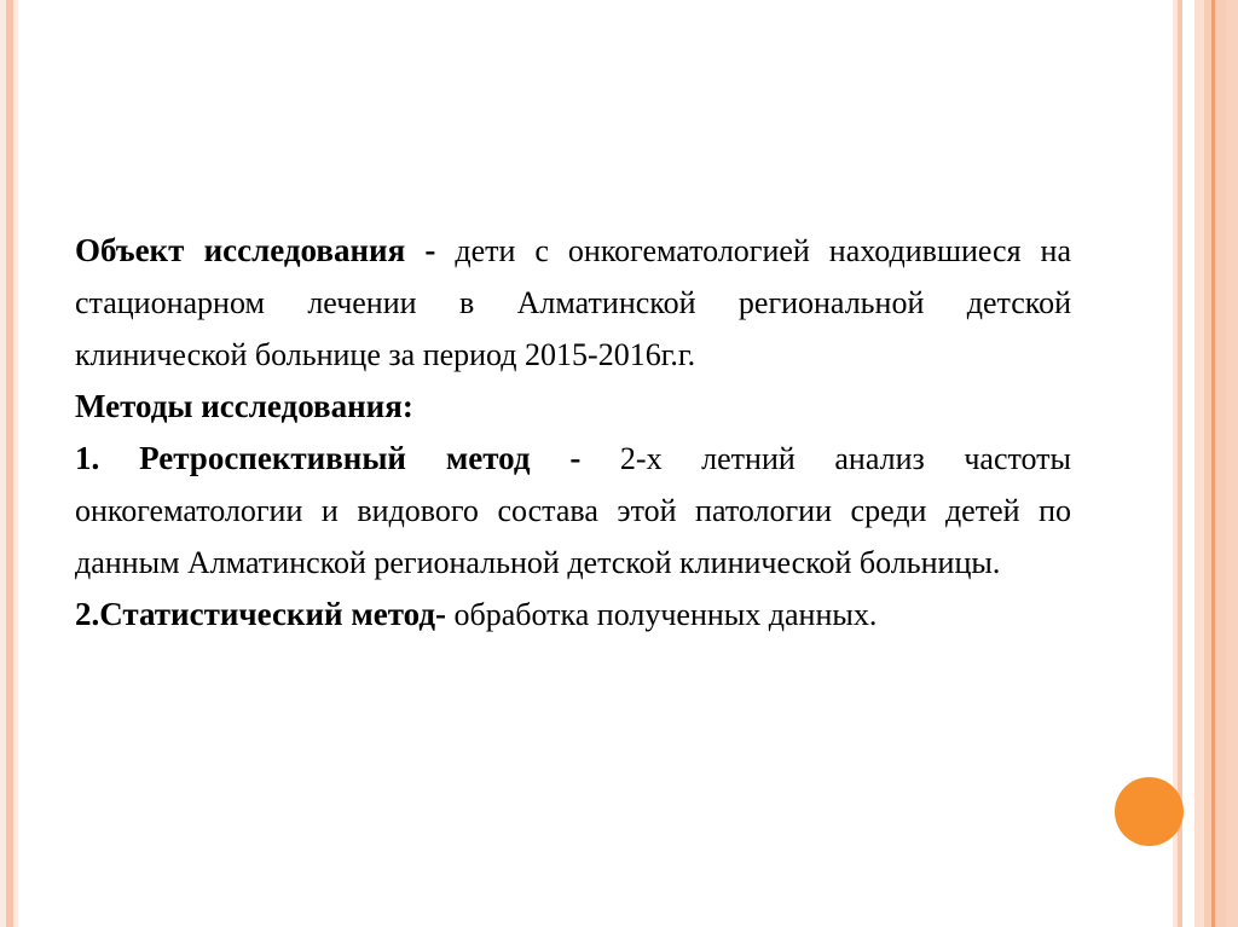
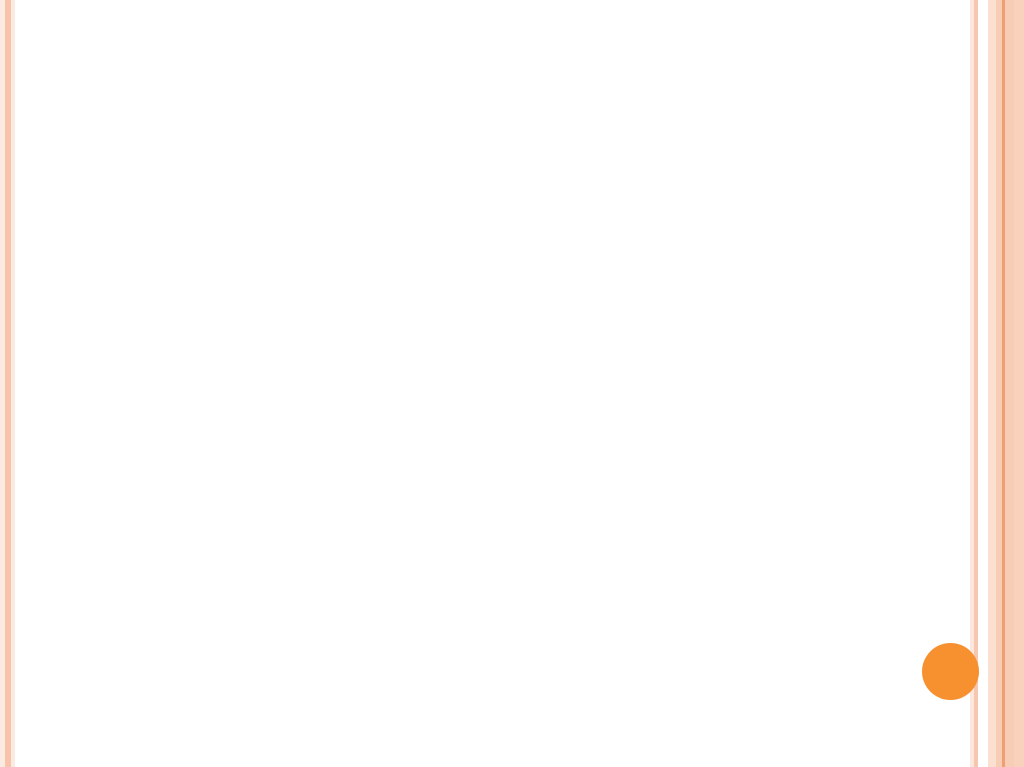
- Объект исследования - дети с онкогематологией находившиеся на стационарном лечении в Алматинской региональной детской клинической больнице за период 2015-2016г.г.
- Методы исследования:
- 1. Ретроспективный метод - 2-х летний анализ частоты онкогематологии и видового состава этой патологии среди детей по данным Алматинской региональной детской клинической больницы.
- 2.Статистический метод- обработка полученных данных.
